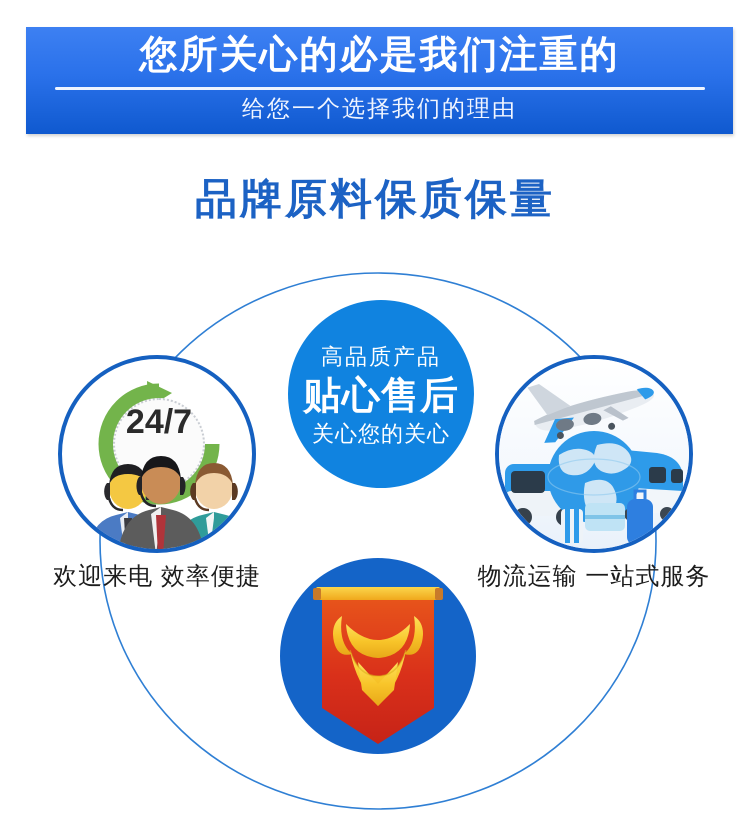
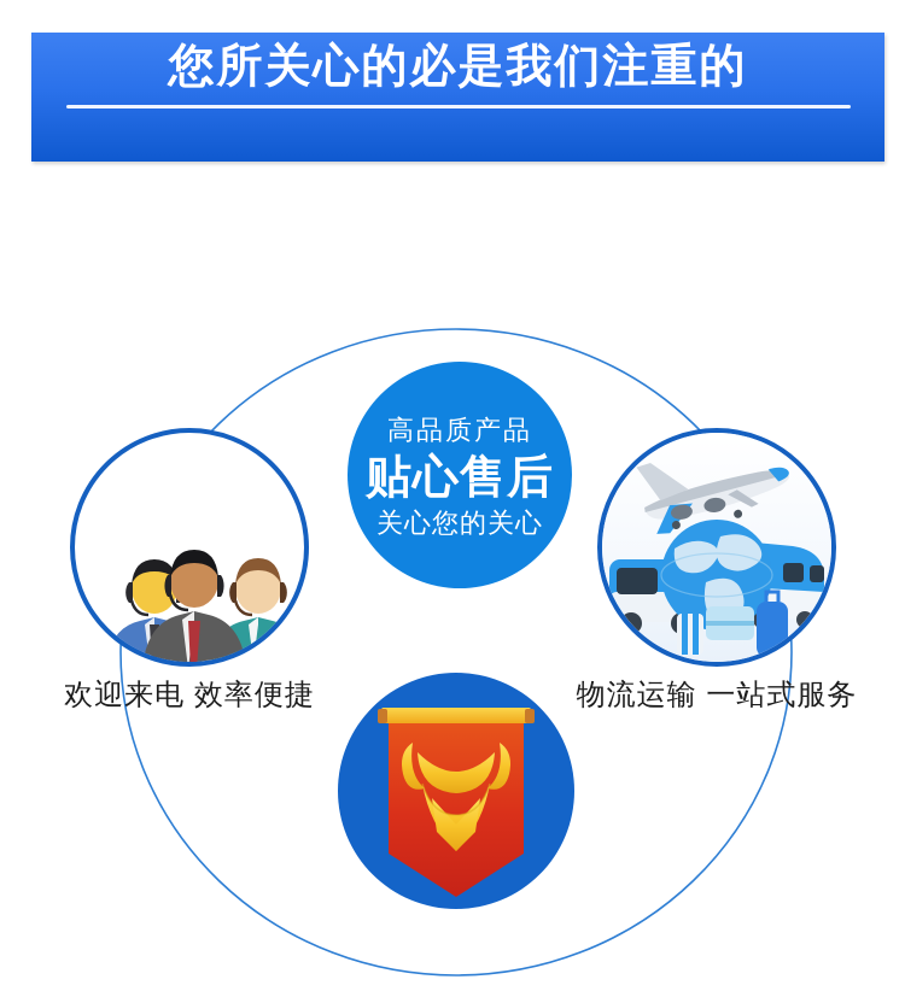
  您所关心的必是我们注重的
- 给您一个选择我们的理由
- 品牌原料保质保量
- 24/7
  欢迎来电 效率便捷
  物流运输 一站式服务
  高品质产品
  贴心售后
  关心您的关心
